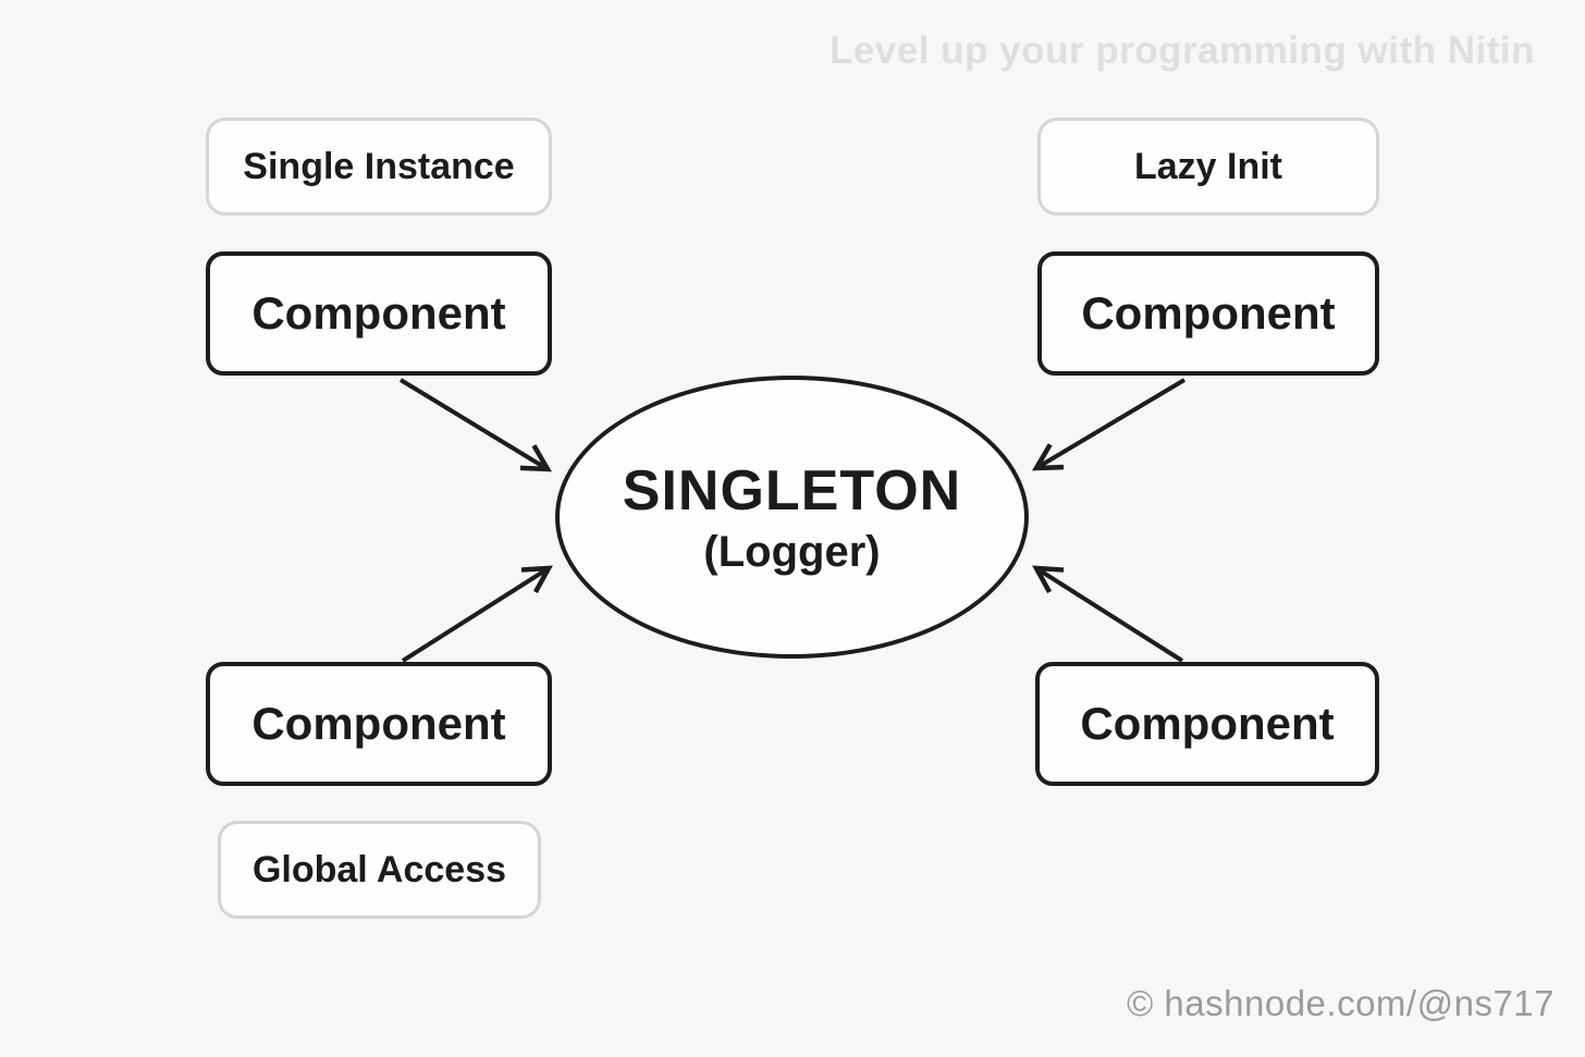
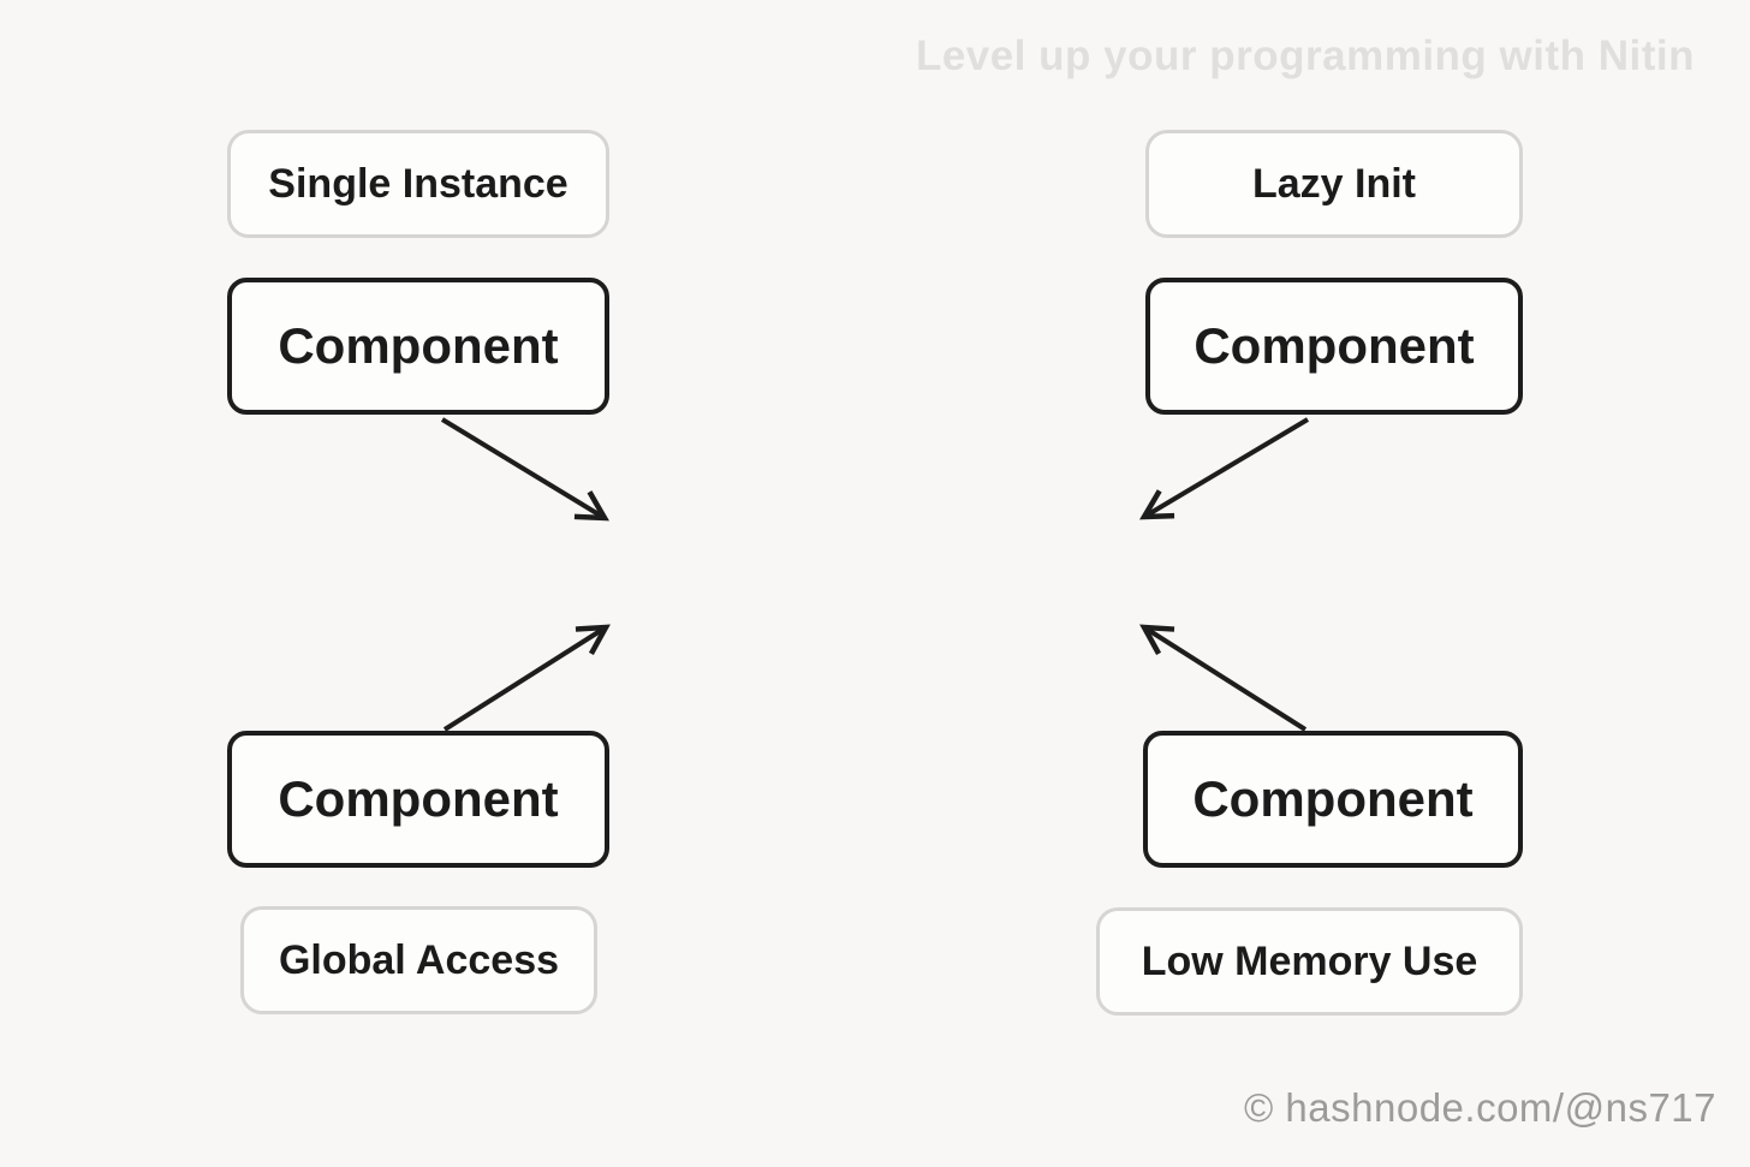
  Level up your programming with Nitin
  Single Instance
  Lazy Init
  Component
  Component
- SINGLETON
- (Logger)
  Component
  Component
  Global Access
+ Low Memory Use
  © hashnode.com/@ns717
